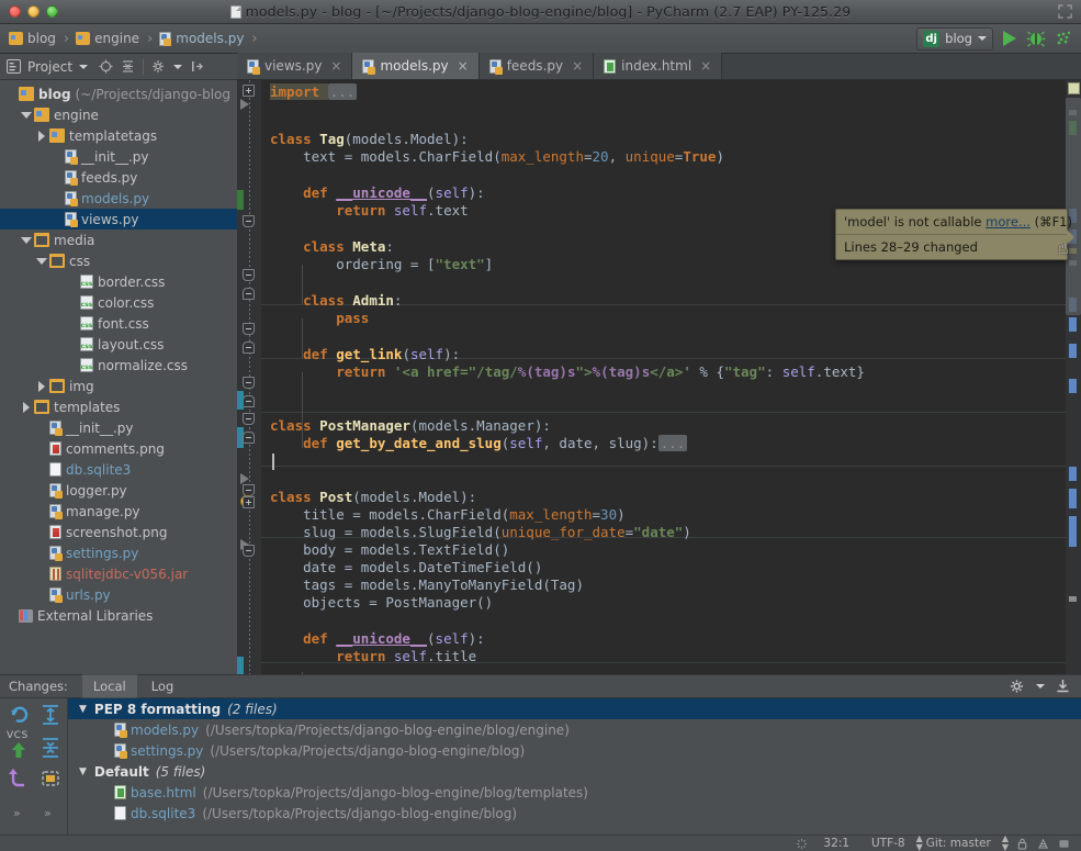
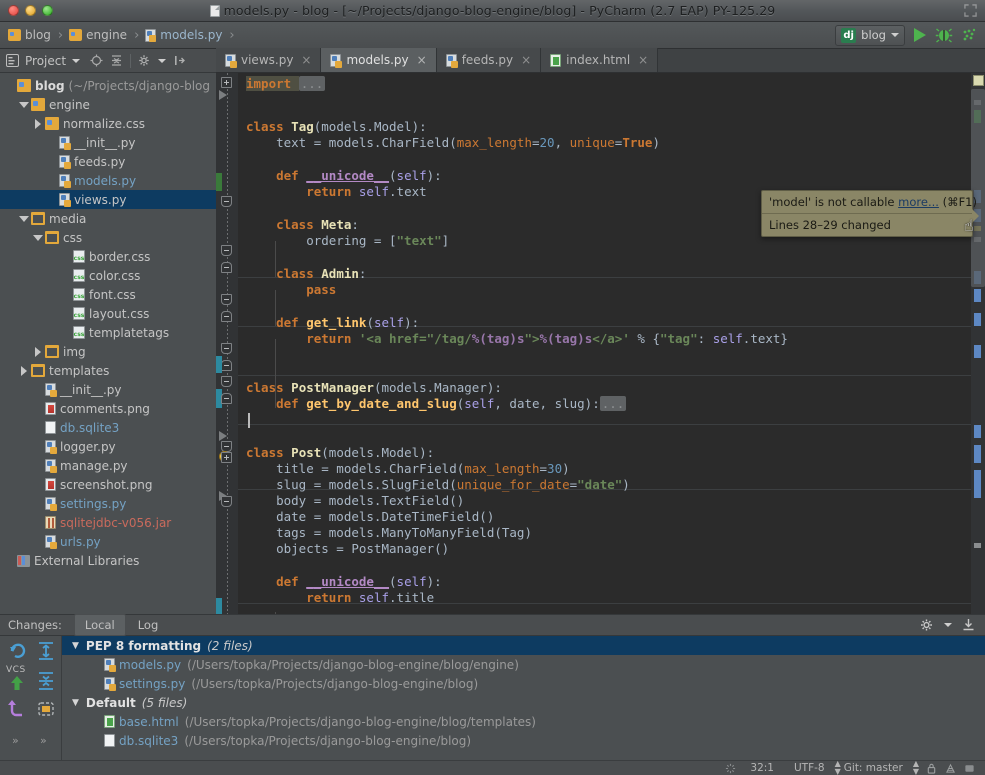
  models.py - blog - [~/Projects/django-blog-engine/blog] - PyCharm (2.7 EAP) PY-125.29
  blog
  ›
  engine
  ›
  models.py
  ›
  dj
  blog
  Project
  blog
  (~/Projects/django-blog
  engine
- templatetags
+ normalize.css
  __init__.py
  feeds.py
  models.py
  views.py
  media
  css
  border.css
  color.css
  font.css
  layout.css
- normalize.css
+ templatetags
  img
  templates
  __init__.py
  comments.png
  db.sqlite3
  logger.py
  manage.py
  screenshot.png
  settings.py
  sqlitejdbc-v056.jar
  urls.py
  External Libraries
  views.py
  ×
  models.py
  ×
  feeds.py
  ×
  index.html
  ×
  import ...
  class Tag(models.Model):
  text = models.CharField(max_length=20, unique=True)
  def __unicode__(self):
  return self.text
  class Meta:
  ordering = ["text"]
  class Admin:
  pass
  def get_link(self):
  return '<a href="/tag/%(tag)s">%(tag)s</a>' % {"tag": self.text}
  class PostManager(models.Manager):
  def get_by_date_and_slug(self, date, slug): ...
  class Post(models.Model):
  title = models.CharField(max_length=30)
  slug = models.SlugField(unique_for_date="date")
  body = models.TextField()
  date = models.DateTimeField()
  tags = models.ManyToManyField(Tag)
  objects = PostManager()
  def __unicode__(self):
  return self.title
  'model' is not callable more... (⌘F1)
  Lines 28–29 changed
  ☝
  Changes:
  Local
  Log
  VCS
  »
  »
  ▼
  PEP 8 formatting
  (2 files)
  models.py
  (/Users/topka/Projects/django-blog-engine/blog/engine)
  settings.py
  (/Users/topka/Projects/django-blog-engine/blog)
  ▼
  Default
  (5 files)
  base.html
  (/Users/topka/Projects/django-blog-engine/blog/templates)
  db.sqlite3
  (/Users/topka/Projects/django-blog-engine/blog)
  32:1
  UTF-8
  ▲
  ▼
  Git: master
  ▲
  ▼
